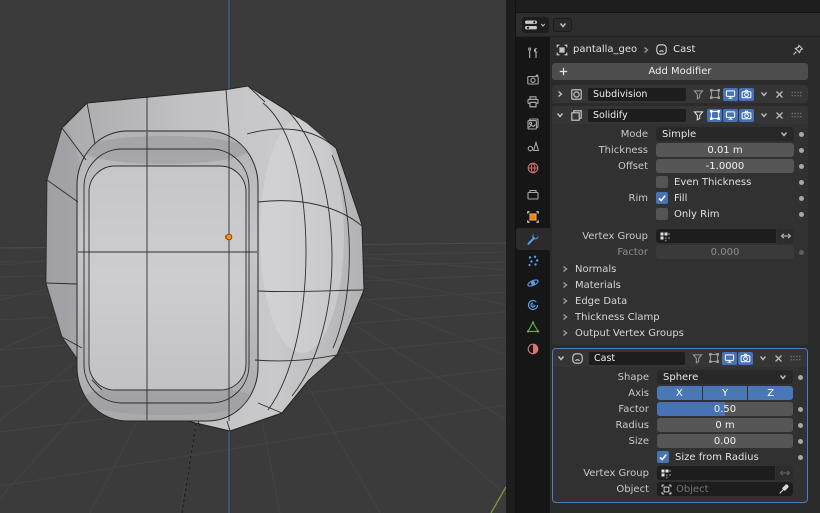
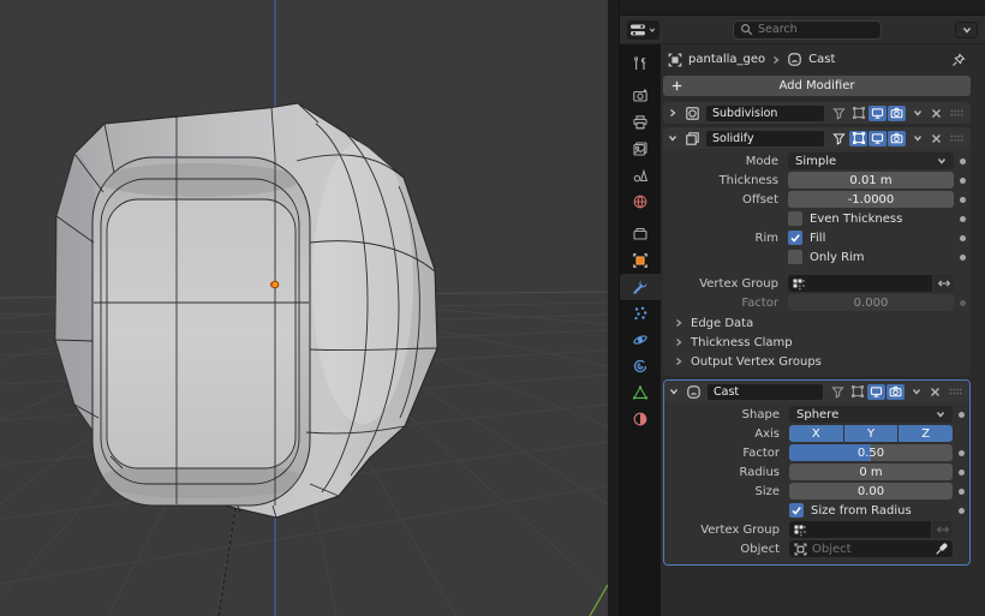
+ Search
  pantalla_geo
  Cast
  Add Modifier
  Subdivision
  Solidify
  Mode
  Simple
  Thickness
  0.01 m
  Offset
  -1.0000
  Even Thickness
  Rim
  Fill
  Only Rim
  Vertex Group
  Factor
  0.000
- Normals
- Materials
  Edge Data
  Thickness Clamp
  Output Vertex Groups
  Cast
  Shape
  Sphere
  Axis
  X
  Y
  Z
  Factor
  0.50
  Radius
  0 m
  Size
  0.00
  Size from Radius
  Vertex Group
  Object
  Object
